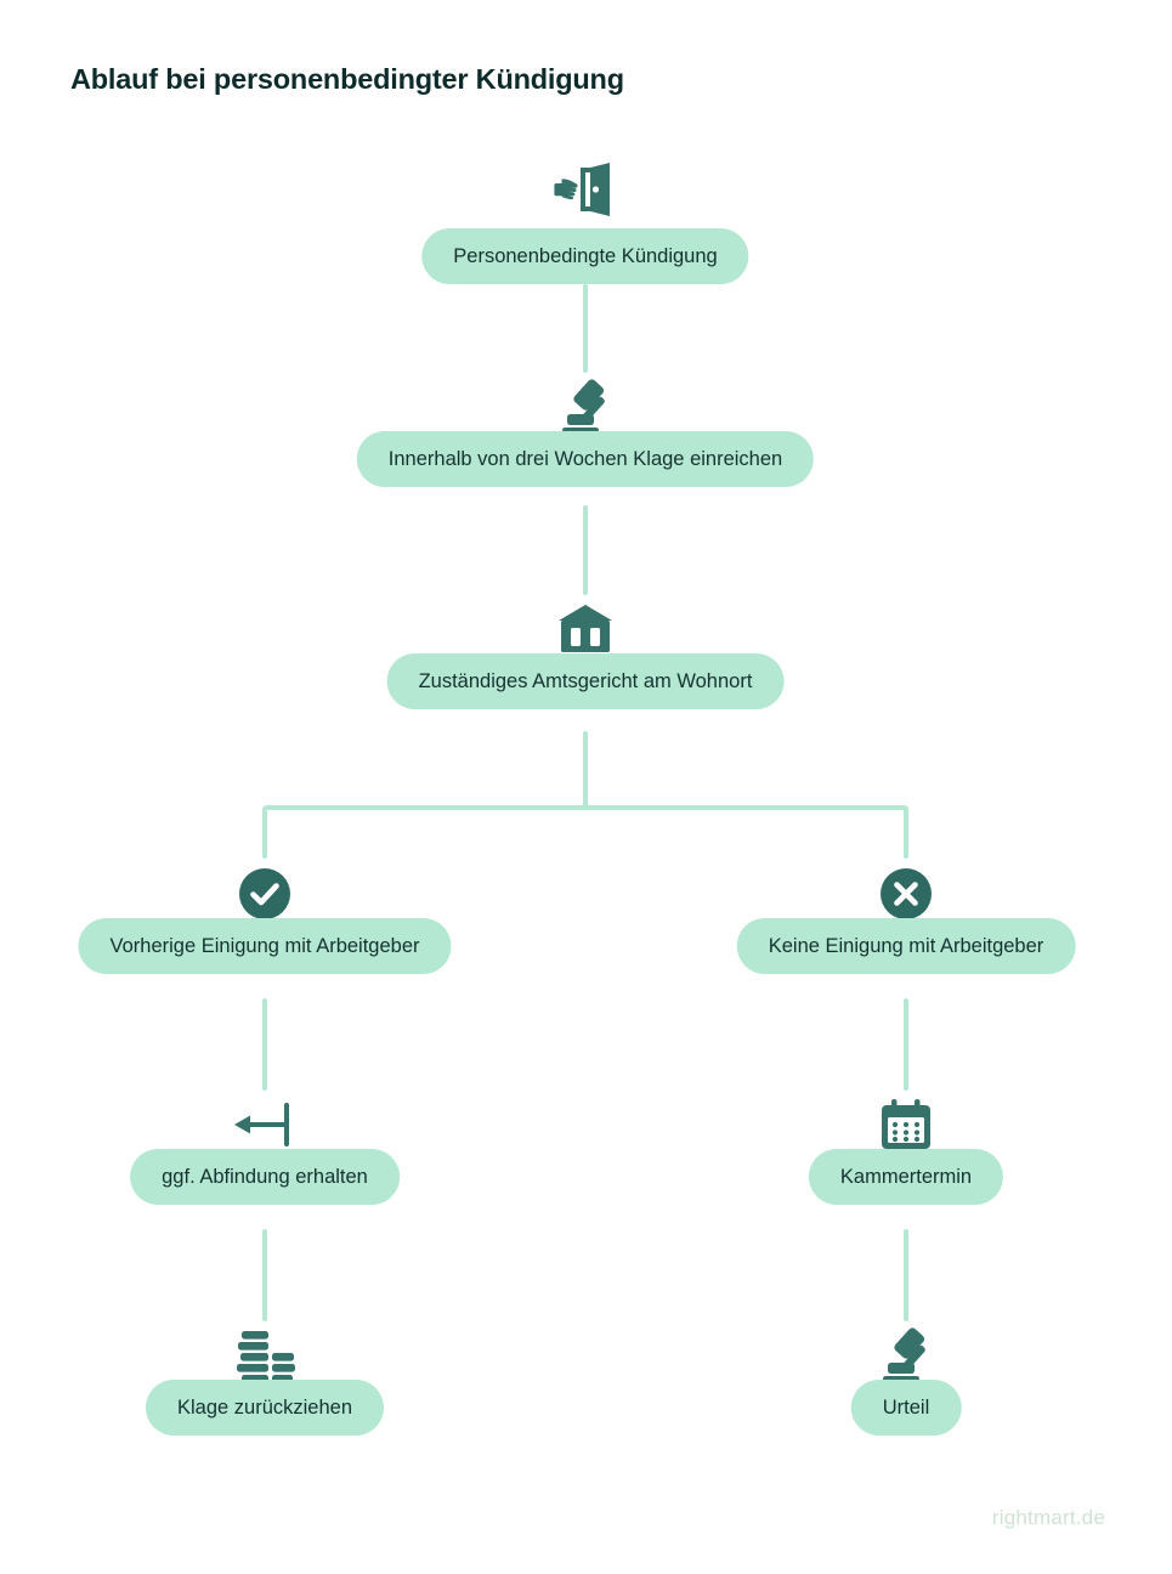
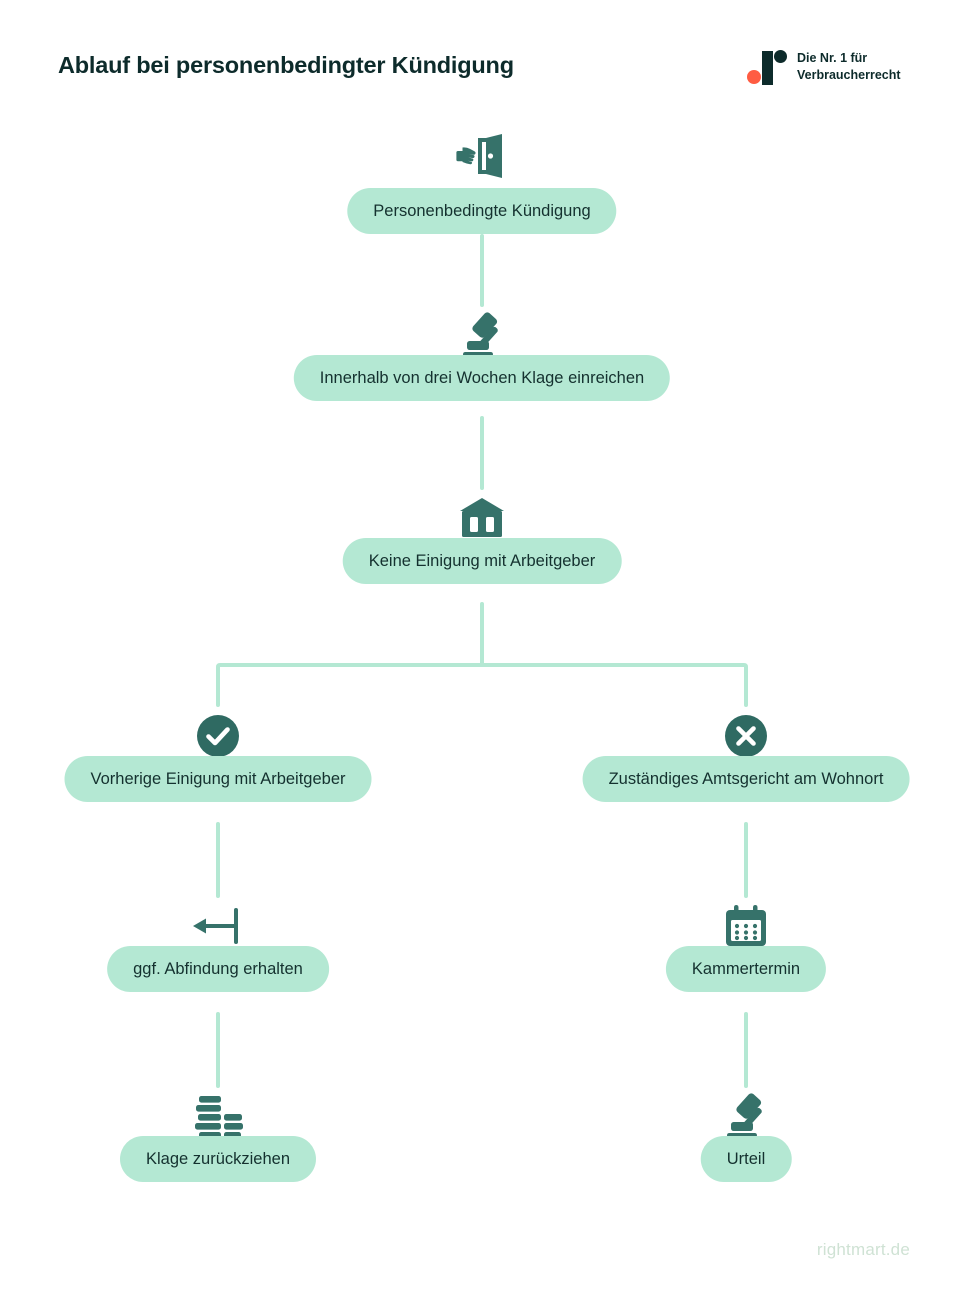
  Ablauf bei personenbedingter Kündigung
+ Die Nr. 1 für
+ Verbraucherrecht
  Personenbedingte Kündigung
  Innerhalb von drei Wochen Klage einreichen
- Zuständiges Amtsgericht am Wohnort
+ Keine Einigung mit Arbeitgeber
  Vorherige Einigung mit Arbeitgeber
- Keine Einigung mit Arbeitgeber
+ Zuständiges Amtsgericht am Wohnort
  ggf. Abfindung erhalten
  Kammertermin
  Klage zurückziehen
  Urteil
  rightmart.de
